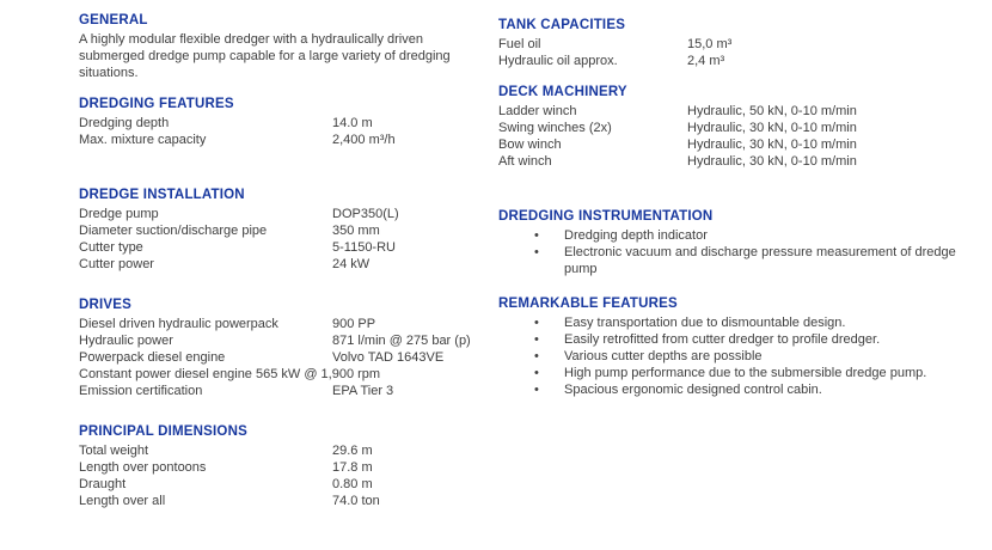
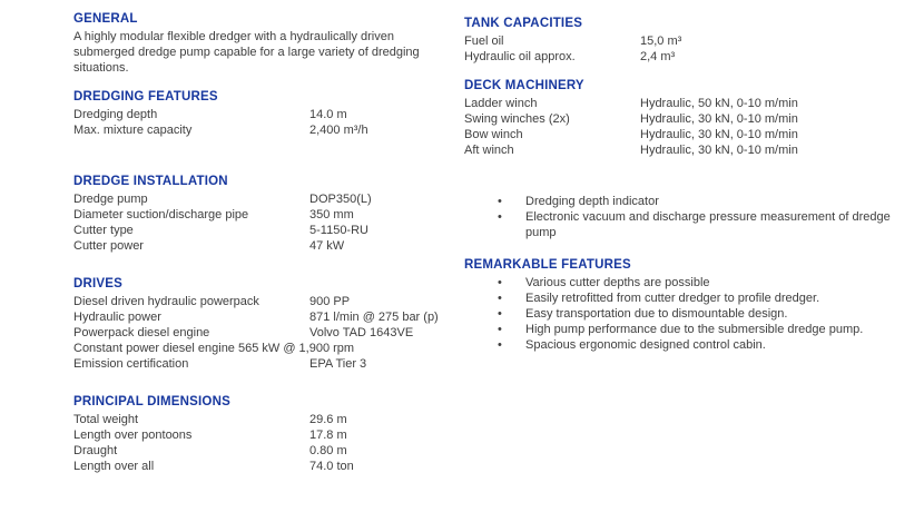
  GENERAL
  A highly modular flexible dredger with a hydraulically driven submerged dredge pump capable for a large variety of dredging situations.
  DREDGING FEATURES
  Dredging depth
  14.0 m
  Max. mixture capacity
  2,400 m³/h
  DREDGE INSTALLATION
  Dredge pump
  DOP350(L)
  Diameter suction/discharge pipe
  350 mm
  Cutter type
  5-1150-RU
  Cutter power
- 24 kW
+ 47 kW
  DRIVES
  Diesel driven hydraulic powerpack
  900 PP
  Hydraulic power
  871 l/min @ 275 bar (p)
  Powerpack diesel engine
  Volvo TAD 1643VE
  Constant power diesel engine 565 kW @ 1,900 rpm
  Emission certification
  EPA Tier 3
  PRINCIPAL DIMENSIONS
  Total weight
  29.6 m
  Length over pontoons
  17.8 m
  Draught
  0.80 m
  Length over all
  74.0 ton
  TANK CAPACITIES
  Fuel oil
  15,0 m³
  Hydraulic oil approx.
  2,4 m³
  DECK MACHINERY
  Ladder winch
  Hydraulic, 50 kN, 0-10 m/min
  Swing winches (2x)
  Hydraulic, 30 kN, 0-10 m/min
  Bow winch
  Hydraulic, 30 kN, 0-10 m/min
  Aft winch
  Hydraulic, 30 kN, 0-10 m/min
- DREDGING INSTRUMENTATION
  •
  Dredging depth indicator
  •
  Electronic vacuum and discharge pressure measurement of dredge pump
  REMARKABLE FEATURES
  •
- Easy transportation due to dismountable design.
+ Various cutter depths are possible
  •
  Easily retrofitted from cutter dredger to profile dredger.
  •
- Various cutter depths are possible
+ Easy transportation due to dismountable design.
  •
  High pump performance due to the submersible dredge pump.
  •
  Spacious ergonomic designed control cabin.
